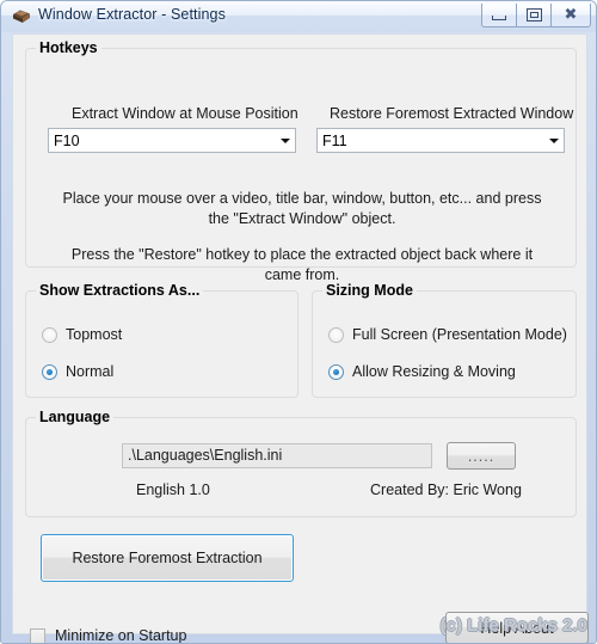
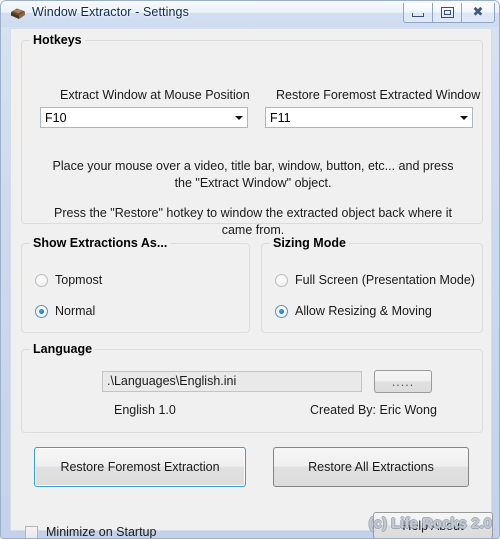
  Window Extractor - Settings
  ✖
  Hotkeys
  Extract Window at Mouse Position
  F10
  Restore Foremost Extracted Window
  F11
  Place your mouse over a video, title bar, window, button, etc... and press the "Extract Window" object.
- Press the "Restore" hotkey to place the extracted object back where it came from.
+ Press the "Restore" hotkey to window the extracted object back where it came from.
  Show Extractions As...
  Topmost
  Normal
  Sizing Mode
  Full Screen (Presentation Mode)
  Allow Resizing & Moving
  Language
  .\Languages\English.ini
  .....
  English 1.0
  Created By: Eric Wong
  Restore Foremost Extraction
+ Restore All Extractions
  Help About
  Minimize on Startup
  (c) Life Rocks 2.0
